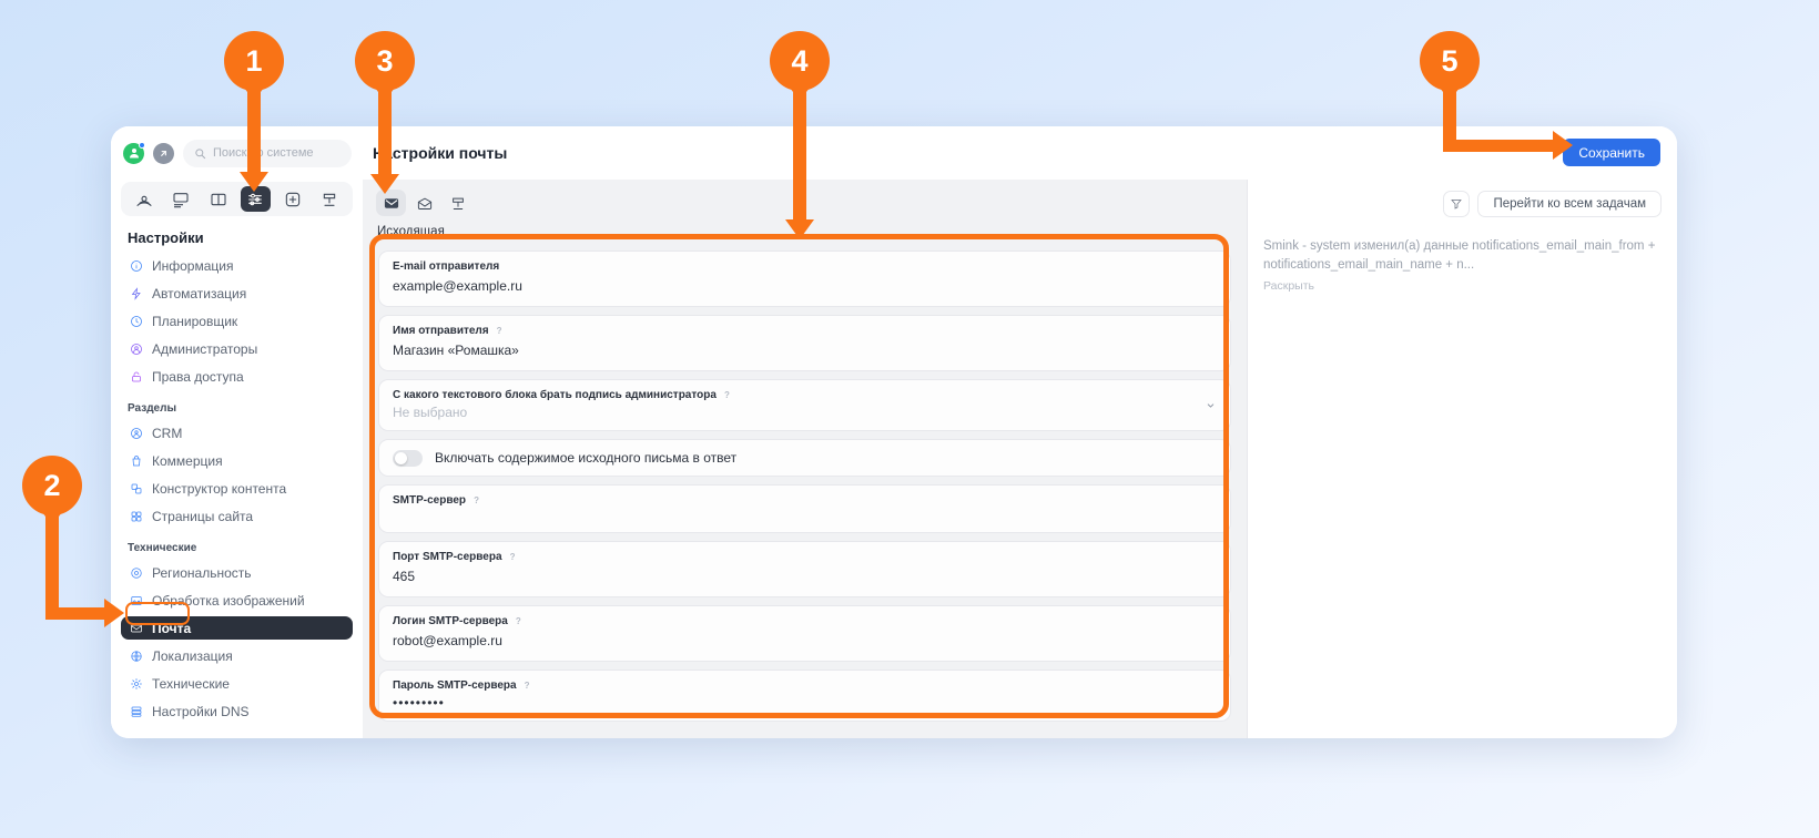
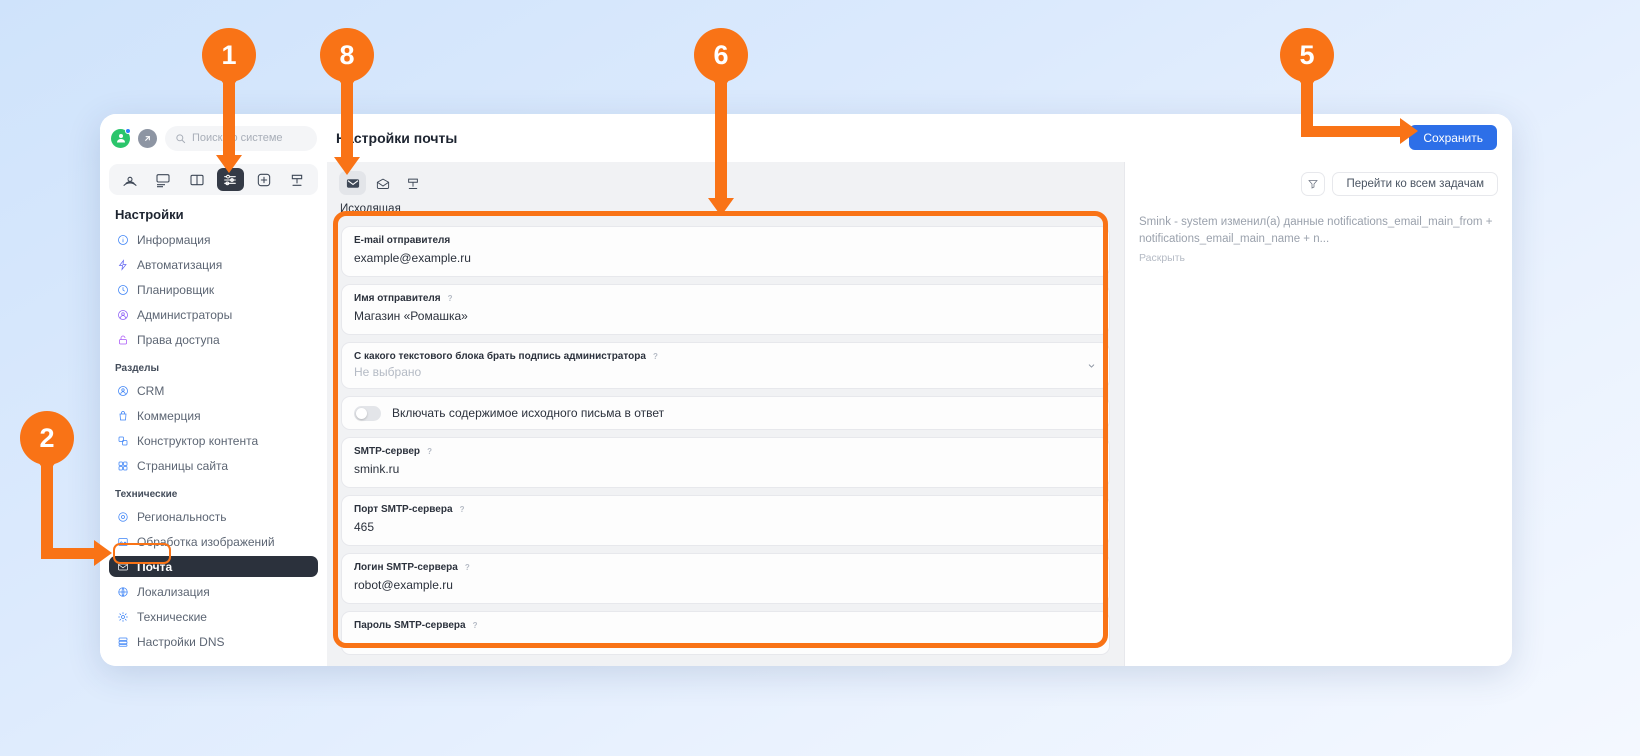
  Поиск системе
  стройки почты
  Сохранить
  Настройки
  Информация
  Автоматизация
  Планировщик
  Администраторы
  Права доступа
  Разделы
  CRM
  Коммерция
  Конструктор контента
  Страницы сайта
  Технические
  Региональность
  Обработка изображений
  Почта
  Локализация
  Технические
  Настройки DNS
  Исходящая
  E-mail отправителя
  example@example.ru
  Имя отправителя
  ?
  Магазин «Ромашка»
  С какого текстового блока брать подпись администратора
  ?
  Не выбрано
  Включать содержимое исходного письма в ответ
  SMTP-сервер
  ?
+ smink.ru
  Порт SMTP-сервера
  ?
  465
  Логин SMTP-сервера
  ?
  robot@example.ru
  Пароль SMTP-сервера
  ?
- •••••••••
  Перейти ко всем задачам
  Smink - system изменил(а) данные notifications_email_main_from + notifications_email_main_name + n...
  Раскрыть
  1
  2
- 3
+ 8
- 4
+ 6
  5
